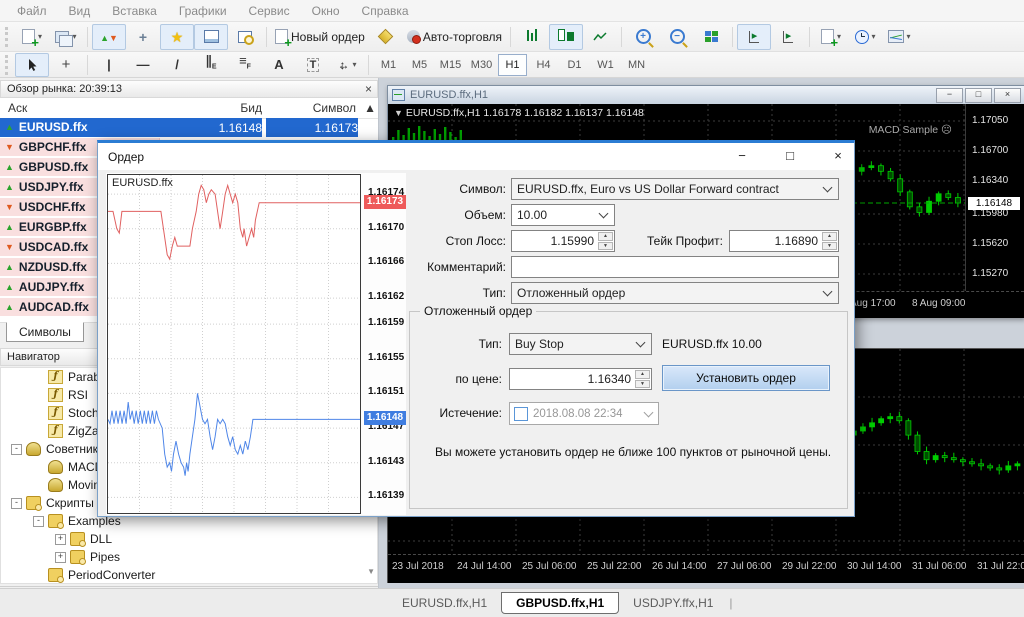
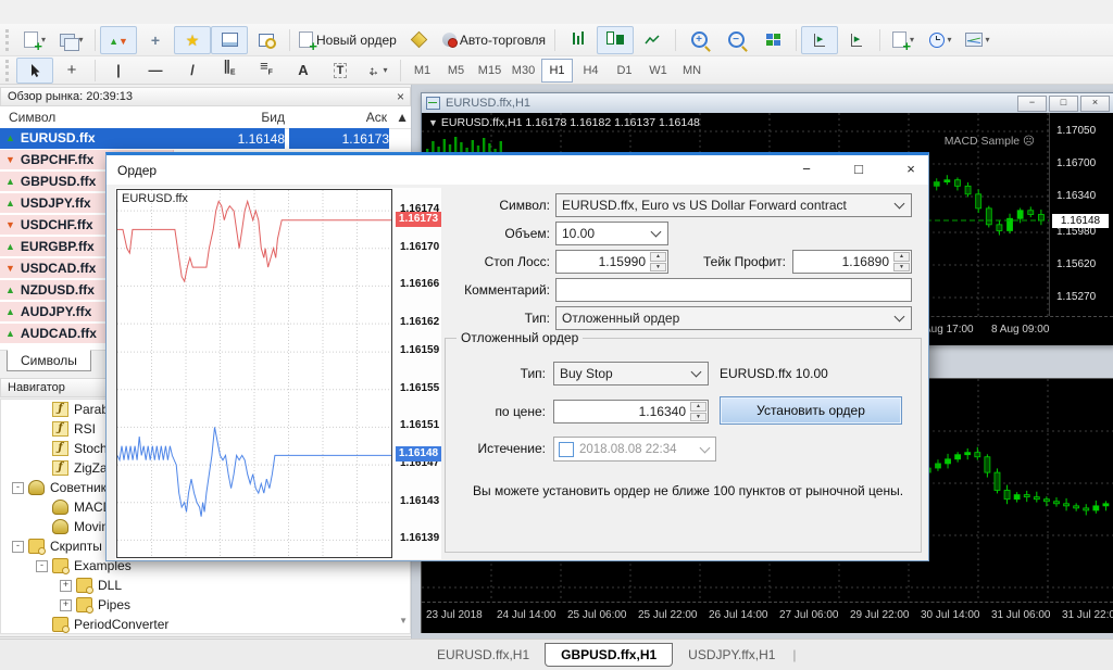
- Файл
- Вид
- Вставка
- Графики
- Сервис
- Окно
- Справка
  ▾
  ▾
  ▲▼
  +
  ★
  Новый ордер
  Авто-торговля
  +
  −
  ▸
  ▸
  ▾
  ▾
  ▾
  +
  |
  —
  /
  A
  T
  ↔
  ↕
  ▾
  M1
  M5
  M15
  M30
  H1
  H4
  D1
  W1
  MN
  Обзор рынка: 20:39:13
  ×
- Аск
+ Символ
  Бид
- Символ
+ Аск
  ▲
  ▲
  EURUSD.ffx
  1.16148
  1.16173
  ▼
  GBPCHF.ffx
  ▲
  GBPUSD.ffx
  ▲
  USDJPY.ffx
  ▼
  USDCHF.ffx
  ▲
  EURGBP.ffx
  ▼
  USDCAD.ffx
  ▲
  NZDUSD.ffx
  ▲
  AUDJPY.ffx
  ▲
  AUDCAD.ffx
  Символы
  Навигатор
  ƒ
  ƒ
  RSI
  ƒ
  ƒ
  ZigZa
  -
  Советник
  -
  Скрипты
  -
  Examples
  +
  DLL
  +
  Pipes
  PeriodConverter
  ▼
  23 Jul 2018
  24 Jul 14:00
  25 Jul 06:00
  25 Jul 22:00
  26 Jul 14:00
  27 Jul 06:00
  29 Jul 22:00
  30 Jul 14:00
  31 Jul 06:00
  31 Jul 22:0
  EURUSD.ffx,H1
  −
  □
  ×
  ▼ EURUSD.ffx,H1 1.16178 1.16182 1.16137 1.16148
  MACD Sample ☹
  1.17050
  1.16700
  1.16340
  1.15980
  1.15620
  1.15270
  1.16148
  ug 17:00
  8 Aug 09:00
  Ордер
  −
  □
  ×
  EURUSD.ffx
  1.16174
  1.16170
  1.16166
  1.16162
  1.16159
  1.16155
  1.16151
  1.16147
  1.16143
  1.16139
  1.16173
  1.16148
  Символ:
  EURUSD.ffx, Euro vs US Dollar Forward contract
  Объем:
  10.00
  Стоп Лосс:
  1.15990
  Тейк Профит:
  1.16890
  Комментарий:
  Тип:
  Отложенный ордер
  Отложенный ордер
  Тип:
  Buy Stop
  EURUSD.ffx 10.00
  по цене:
  1.16340
  Установить ордер
  Истечение:
  2018.08.08 22:34
  Вы можете установить ордер не ближе 100 пунктов от рыночной цены.
  EURUSD.ffx,H1
  GBPUSD.ffx,H1
  USDJPY.ffx,H1
  |
